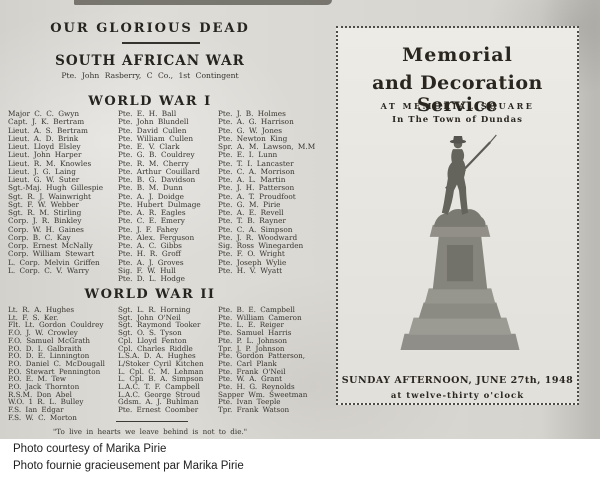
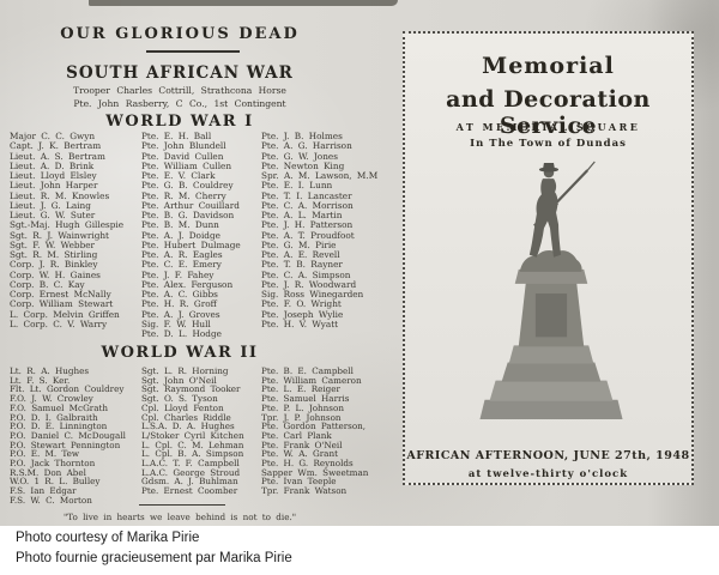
  OUR GLORIOUS DEAD
  SOUTH AFRICAN WAR
+ Trooper Charles Cottrill, Strathcona Horse
  Pte. John Rasberry, C Co., 1st Contingent
  WORLD WAR I
  Major C. C. Gwyn
  Capt. J. K. Bertram
  Lieut. A. S. Bertram
  Lieut. A. D. Brink
  Lieut. Lloyd Elsley
  Lieut. John Harper
  Lieut. R. M. Knowles
  Lieut. J. G. Laing
  Lieut. G. W. Suter
  Sgt.-Maj. Hugh Gillespie
  Sgt. R. J. Wainwright
  Sgt. F. W. Webber
  Sgt. R. M. Stirling
  Corp. J. R. Binkley
  Corp. W. H. Gaines
  Corp. B. C. Kay
  Corp. Ernest McNally
  Corp. William Stewart
  L. Corp. Melvin Griffen
  L. Corp. C. V. Warry
  Pte. E. H. Ball
  Pte. John Blundell
  Pte. David Cullen
  Pte. William Cullen
  Pte. E. V. Clark
  Pte. G. B. Couldrey
  Pte. R. M. Cherry
  Pte. Arthur Couillard
  Pte. B. G. Davidson
  Pte. B. M. Dunn
  Pte. A. J. Doidge
  Pte. Hubert Dulmage
  Pte. A. R. Eagles
  Pte. C. E. Emery
  Pte. J. F. Fahey
  Pte. Alex. Ferguson
  Pte. A. C. Gibbs
  Pte. H. R. Groff
  Pte. A. J. Groves
  Sig. F. W. Hull
  Pte. D. L. Hodge
  Pte. J. B. Holmes
  Pte. A. G. Harrison
  Pte. G. W. Jones
  Pte. Newton King
  Spr. A. M. Lawson, M.M
  Pte. E. I. Lunn
  Pte. T. I. Lancaster
  Pte. C. A. Morrison
  Pte. A. L. Martin
  Pte. J. H. Patterson
  Pte. A. T. Proudfoot
  Pte. G. M. Pirie
  Pte. A. E. Revell
  Pte. T. B. Rayner
  Pte. C. A. Simpson
  Pte. J. R. Woodward
  Sig. Ross Winegarden
  Pte. F. O. Wright
  Pte. Joseph Wylie
  Pte. H. V. Wyatt
  WORLD WAR II
  Lt. R. A. Hughes
  Lt. F. S. Ker.
  Flt. Lt. Gordon Couldrey
  F.O. J. W. Crowley
  F.O. Samuel McGrath
  P.O. D. I. Galbraith
  P.O. D. E. Linnington
  P.O. Daniel C. McDougall
  P.O. Stewart Pennington
  P.O. E. M. Tew
  P.O. Jack Thornton
  R.S.M. Don Abel
  W.O. 1 R. L. Bulley
  F.S. Ian Edgar
  F.S. W. C. Morton
  Sgt. L. R. Horning
  Sgt. John O'Neil
  Sgt. Raymond Tooker
  Sgt. O. S. Tyson
  Cpl. Lloyd Fenton
  Cpl. Charles Riddle
  L.S.A. D. A. Hughes
  L/Stoker Cyril Kitchen
  L. Cpl. C. M. Lehman
  L. Cpl. B. A. Simpson
  L.A.C. T. F. Campbell
  L.A.C. George Stroud
  Gdsm. A. J. Buhlman
  Pte. Ernest Coomber
  Pte. B. E. Campbell
  Pte. William Cameron
  Pte. L. E. Reiger
  Pte. Samuel Harris
  Pte. P. L. Johnson
  Tpr. J. P. Johnson
  Pte. Gordon Patterson,
  Pte. Carl Plank
  Pte. Frank O'Neil
  Pte. W. A. Grant
  Pte. H. G. Reynolds
  Sapper Wm. Sweetman
  Pte. Ivan Teeple
  Tpr. Frank Watson
  "To live in hearts we leave behind is not to die."
  Memorial
  and Decoration Service
  AT MEMORIAL SQUARE
  In The Town of Dundas
- SUNDAY AFTERNOON, JUNE 27th, 1948
+ AFRICAN AFTERNOON, JUNE 27th, 1948
  at twelve-thirty o'clock
  Photo courtesy of Marika Pirie
  Photo fournie gracieusement par Marika Pirie
